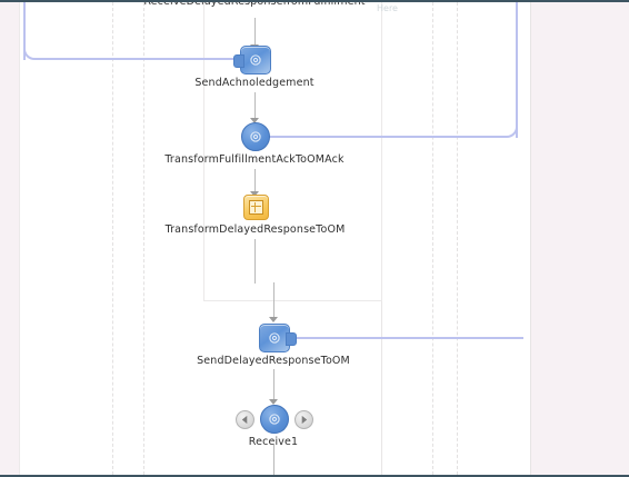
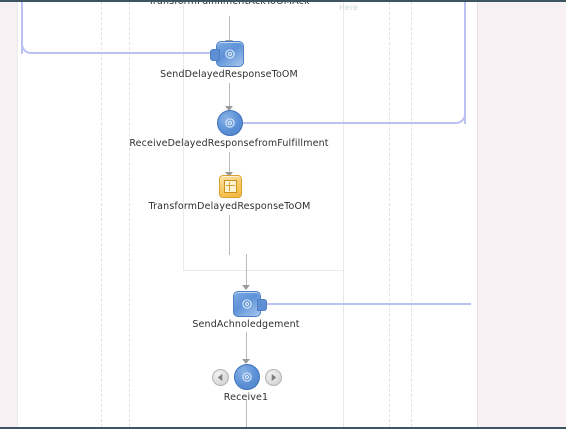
- ReceiveDelayedResponsefromFulfillment
+ TransformFulfillmentAckToOMAck
- SendAchnoledgement
+ SendDelayedResponseToOM
- TransformFulfillmentAckToOMAck
+ ReceiveDelayedResponsefromFulfillment
  TransformDelayedResponseToOM
- SendDelayedResponseToOM
+ SendAchnoledgement
  Receive1
  Here
